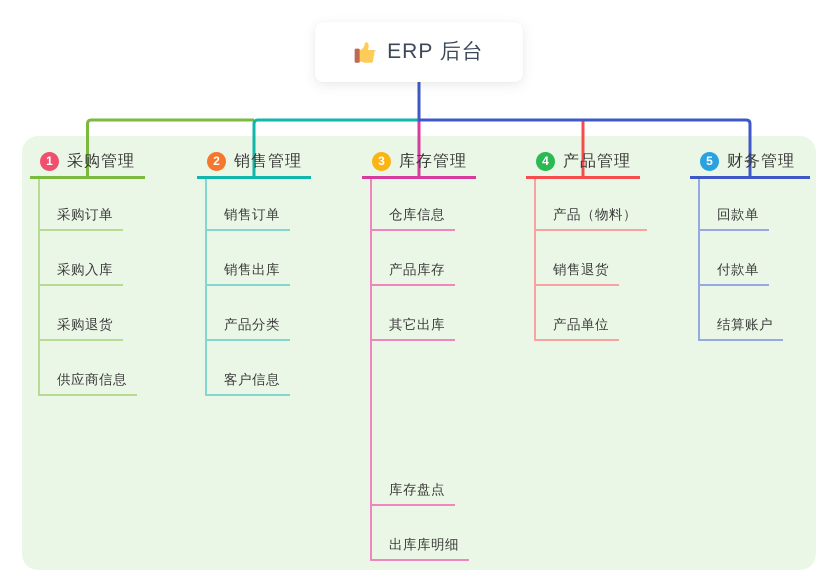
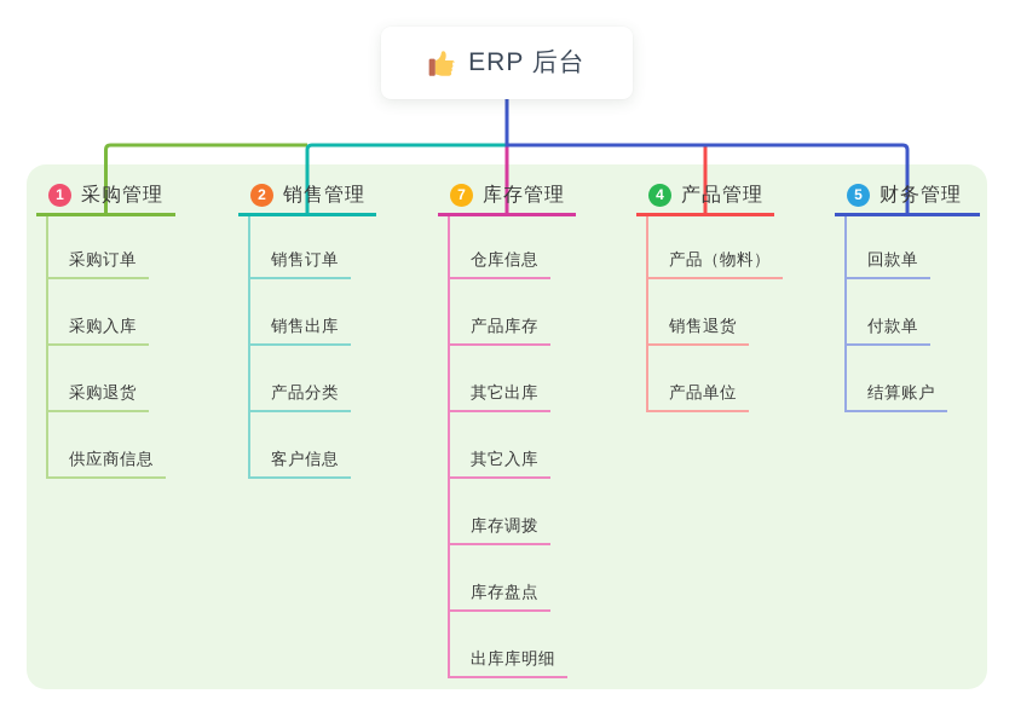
  ERP 后台
  1
  采购管理
  采购订单
  采购入库
  采购退货
  供应商信息
  2
  销售管理
  销售订单
  销售出库
  产品分类
  客户信息
- 3
+ 7
  库存管理
  仓库信息
  产品库存
  其它出库
+ 其它入库
+ 库存调拨
  库存盘点
  出库库明细
  4
  产品管理
  产品（物料）
  销售退货
  产品单位
  5
  财务管理
  回款单
  付款单
  结算账户
